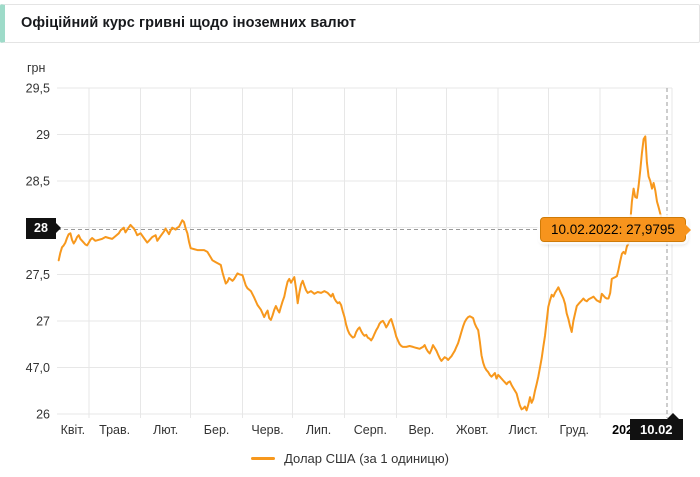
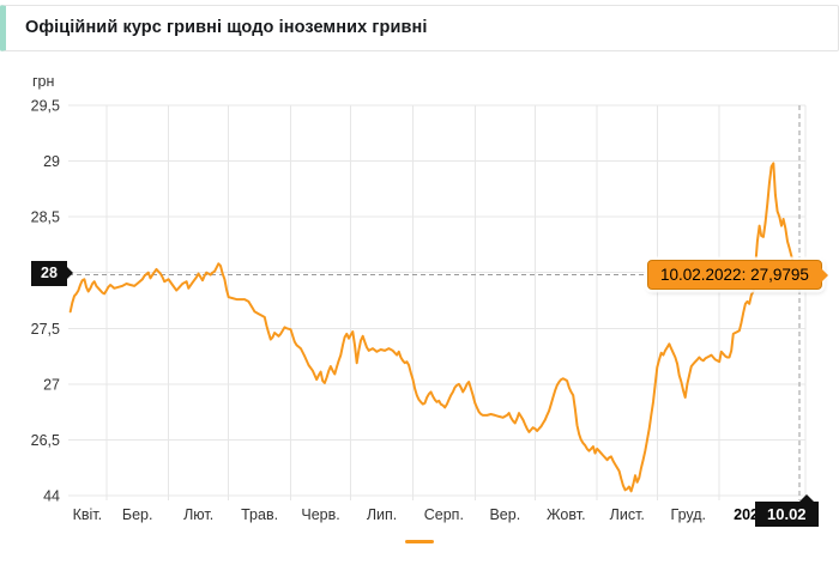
- Офіційний курс гривні щодо іноземних валют
+ Офіційний курс гривні щодо іноземних гривні
  29,5
  29
  28,5
  27,5
  27
- 47,0
+ 26,5
- 26
+ 44
  Квіт.
- Трав.
+ Бер.
  Лют.
- Бер.
+ Трав.
  Черв.
  Лип.
  Серп.
  Вер.
  Жовт.
  Лист.
  Груд.
  грн
  28
  10.02
  10.02.2022: 27,9795
- Долар США (за 1 одиницю)
